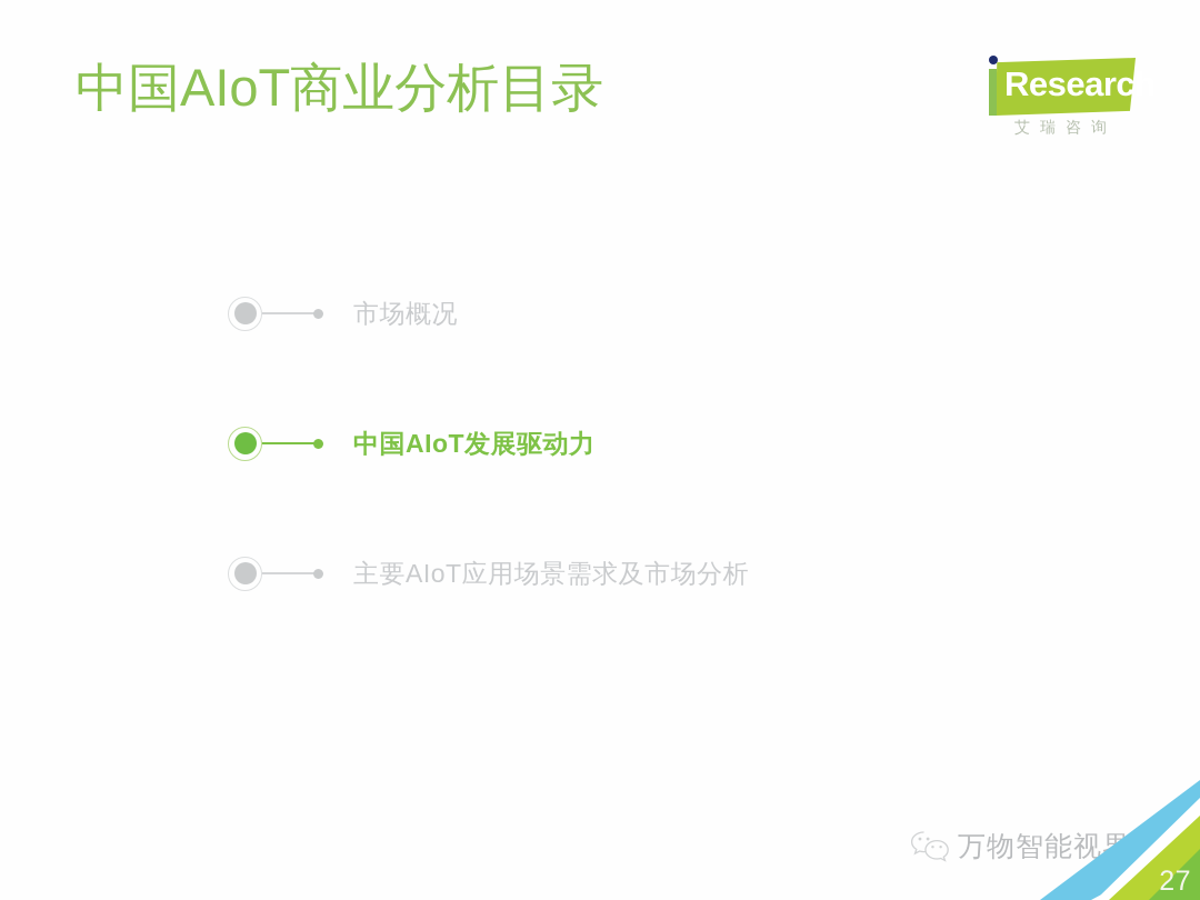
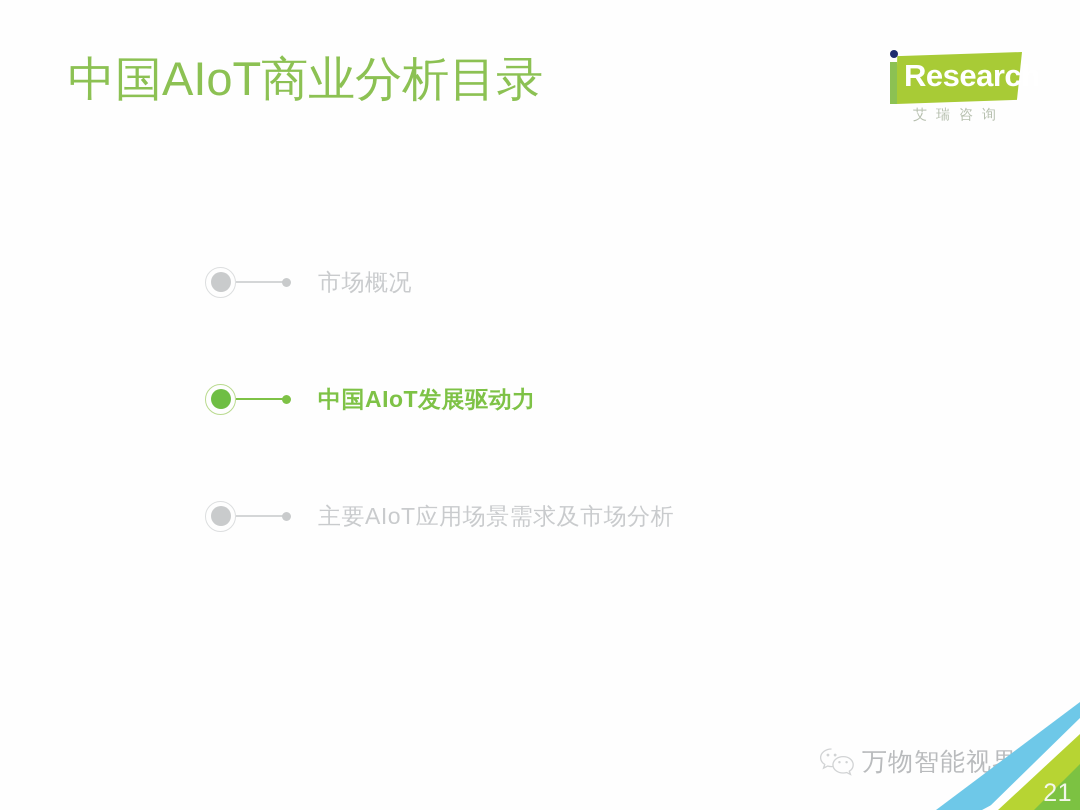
  中国AIoT商业分析目录
  Research
  艾瑞咨询
  市场概况
  中国AIoT发展驱动力
  主要AIoT应用场景需求及市场分析
  万物智能视
- 27
+ 21
